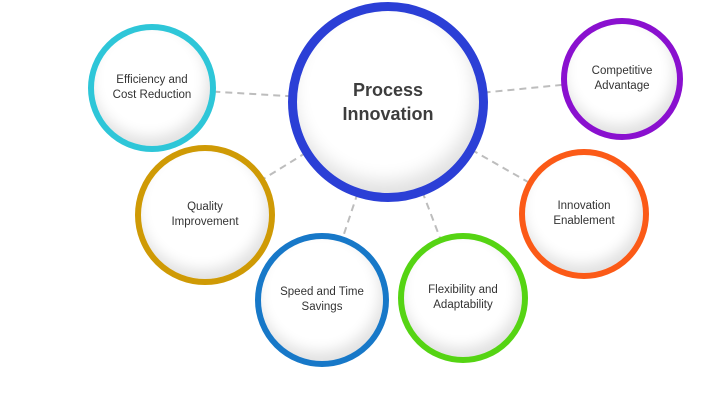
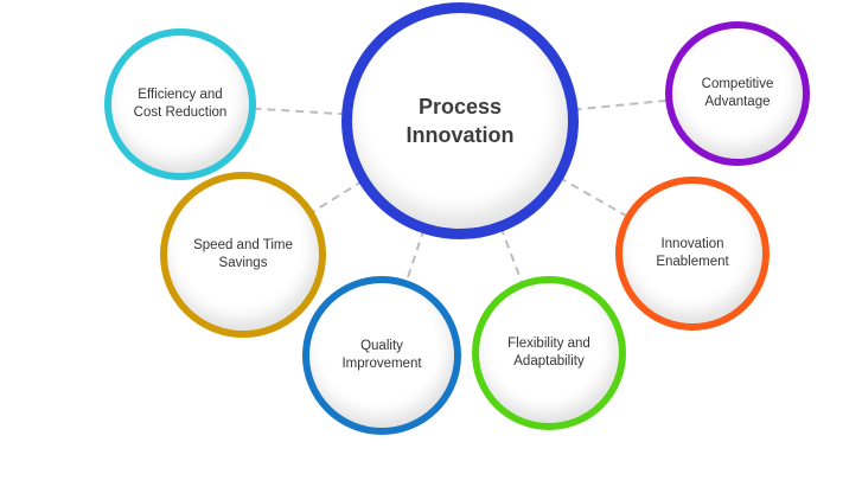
  Process Innovation
  Efficiency and Cost Reduction
  Competitive Advantage
- Quality Improvement
+ Speed and Time Savings
  Innovation Enablement
- Speed and Time Savings
+ Quality Improvement
  Flexibility and Adaptability
